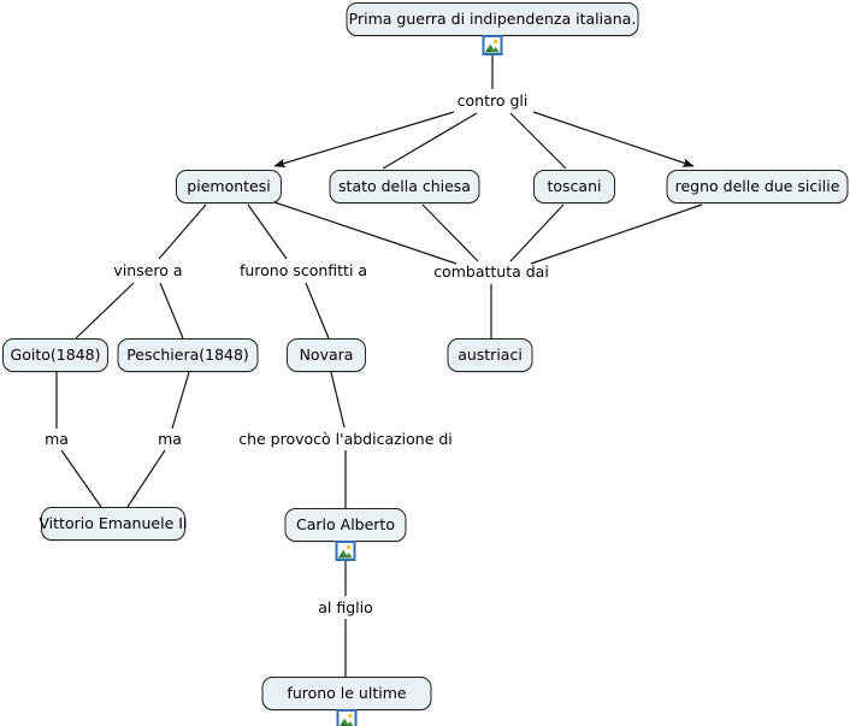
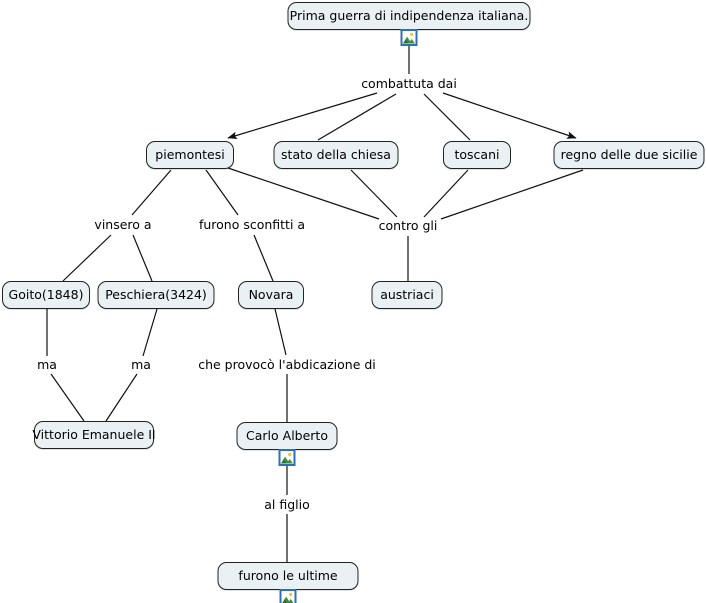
  Prima guerra di indipendenza italiana.
  piemontesi
  stato della chiesa
  toscani
  regno delle due sicilie
  Goito(1848)
- Peschiera(1848)
+ Peschiera(3424)
  Novara
  austriaci
  Vittorio Emanuele II
  Carlo Alberto
  furono le ultime
- contro gli
+ combattuta dai
  vinsero a
  furono sconfitti a
- combattuta dai
+ contro gli
  ma
  ma
  che provocò l'abdicazione di
  al figlio
